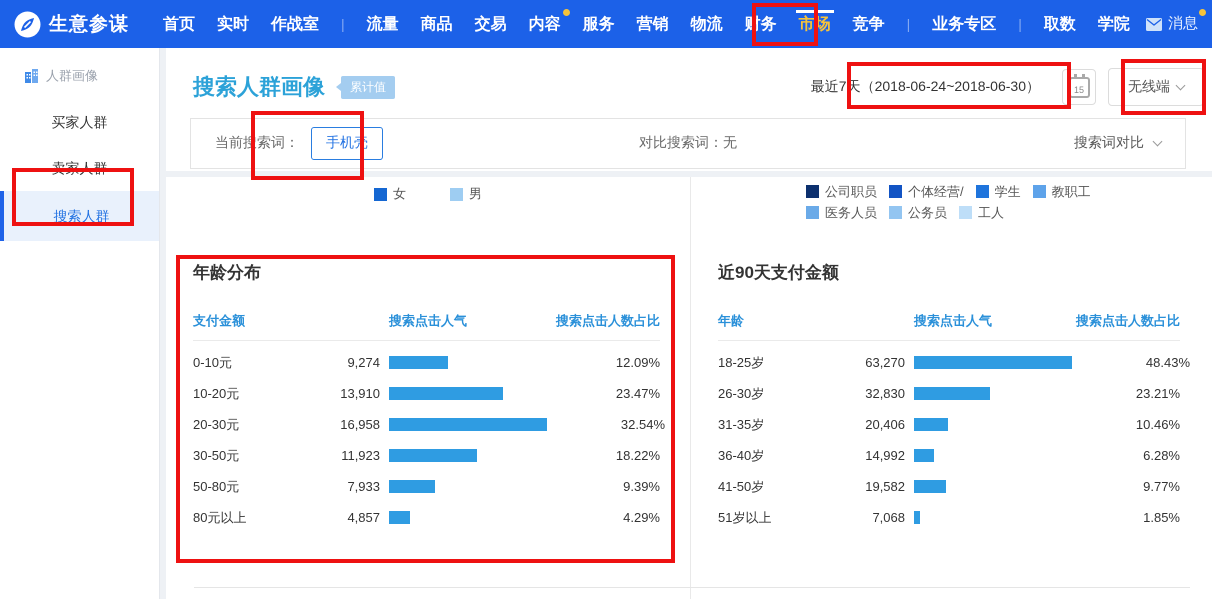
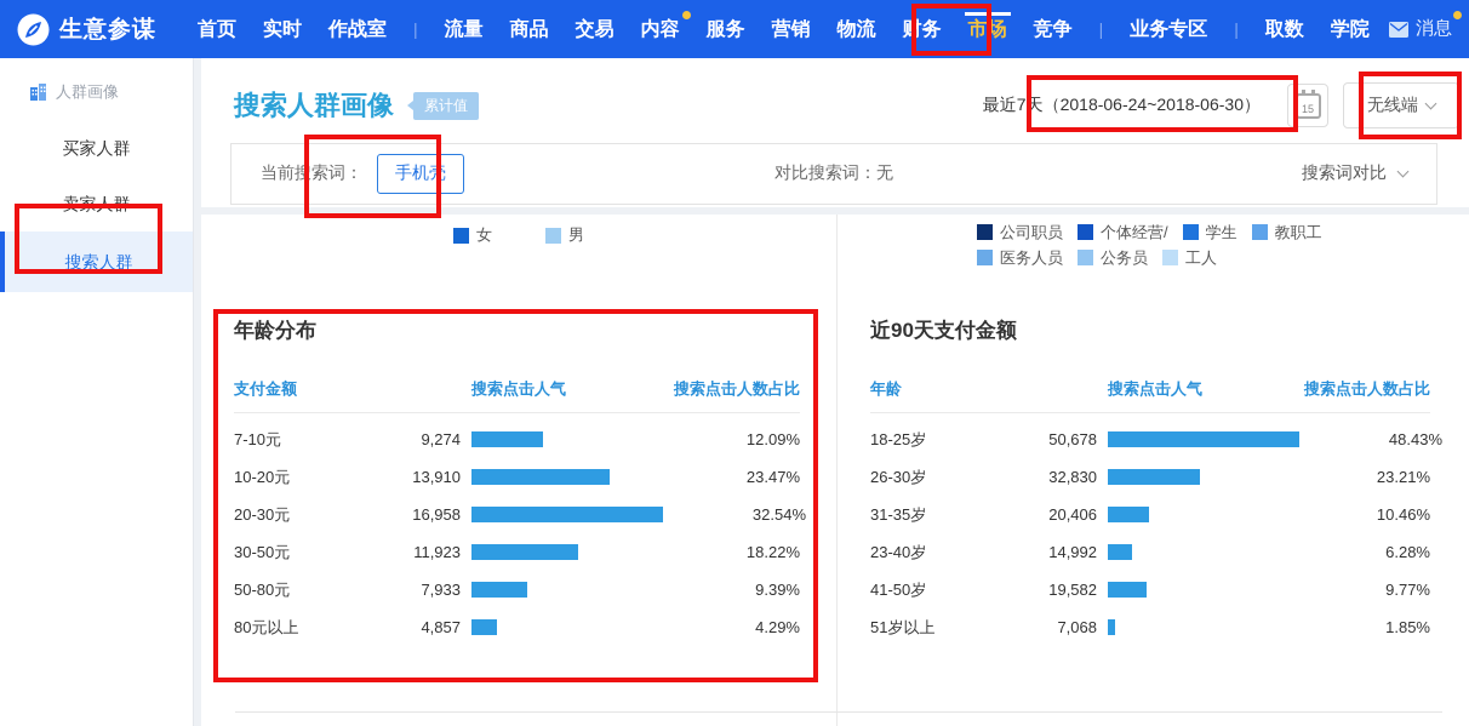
  生意参谋
  首页
  实时
  作战室
  |
  流量
  商品
  交易
  内容
  服务
  营销
  物流
  财务
  市场
  竞争
  |
  业务专区
  |
  取数
  学院
  消息
  人群画像
  买家人群
  卖家人群
  搜索人群
  搜索人群画像
  累计值
  最近7天（2018-06-24~2018-06-30）
  15
  无线端
  当前搜索词：
  手机壳
  对比搜索词：无
  搜索词对比
  女
  男
  公司职员
  个体经营/
  学生
  教职工
  医务人员
  公务员
  工人
  年龄分布
  支付金额
  搜索点击人气
  搜索点击人数占比
- 0-10元
+ 7-10元
  9,274
  12.09%
  10-20元
  13,910
  23.47%
  20-30元
  16,958
  32.54%
  30-50元
  11,923
  18.22%
  50-80元
  7,933
  9.39%
  80元以上
  4,857
  4.29%
  近90天支付金额
  年龄
  搜索点击人气
  搜索点击人数占比
  18-25岁
- 63,270
+ 50,678
  48.43%
  26-30岁
  32,830
  23.21%
  31-35岁
  20,406
  10.46%
- 36-40岁
+ 23-40岁
  14,992
  6.28%
  41-50岁
  19,582
  9.77%
  51岁以上
  7,068
  1.85%
